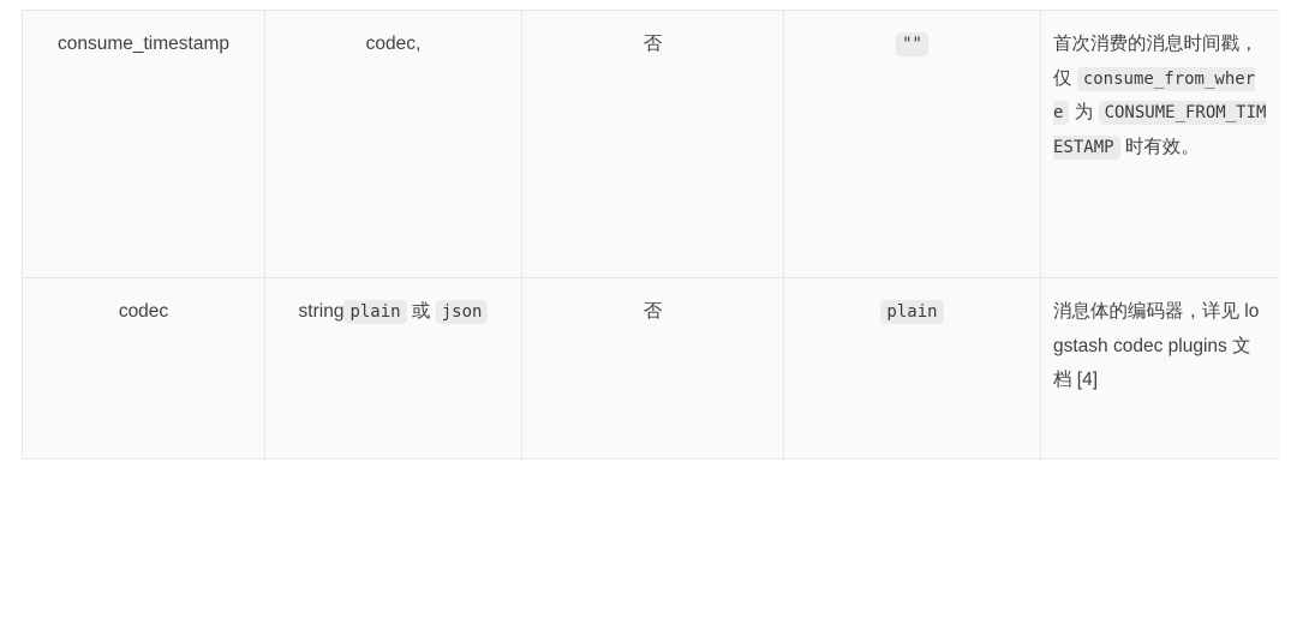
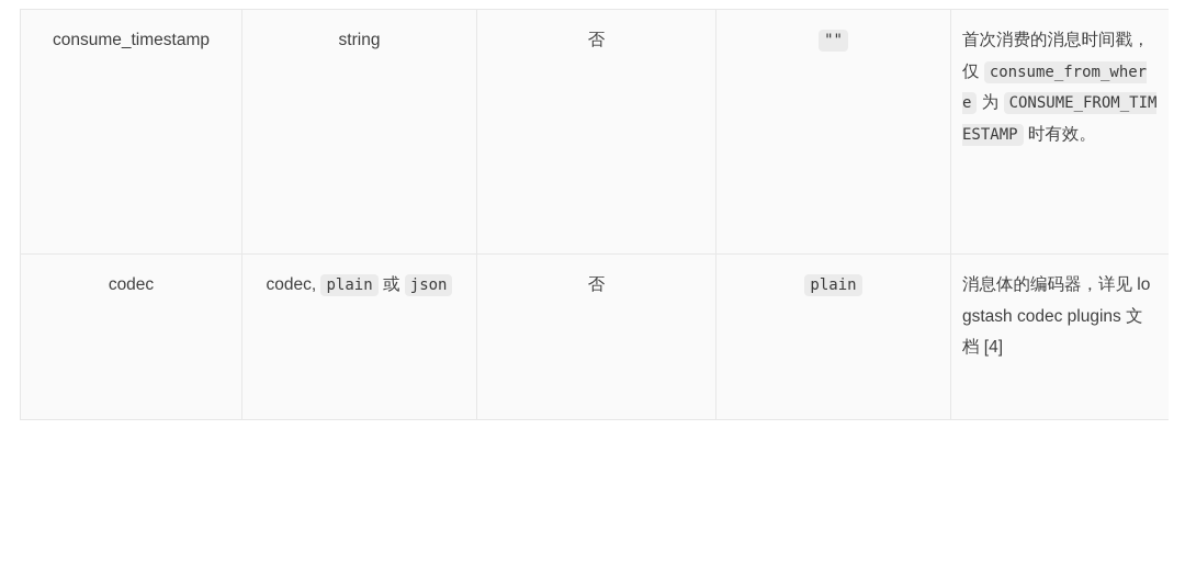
- consume_timestamp	codec,	否	""	首次消费的消息时间戳，仅 consume_from_where 为 CONSUME_FROM_TIMESTAMP 时有效。
+ consume_timestamp	string	否	""	首次消费的消息时间戳，仅 consume_from_where 为 CONSUME_FROM_TIMESTAMP 时有效。
- codec	string plain 或 json	否	plain	消息体的编码器，详见 logstash codec plugins 文档 [4]
+ codec	codec, plain 或 json	否	plain	消息体的编码器，详见 logstash codec plugins 文档 [4]
